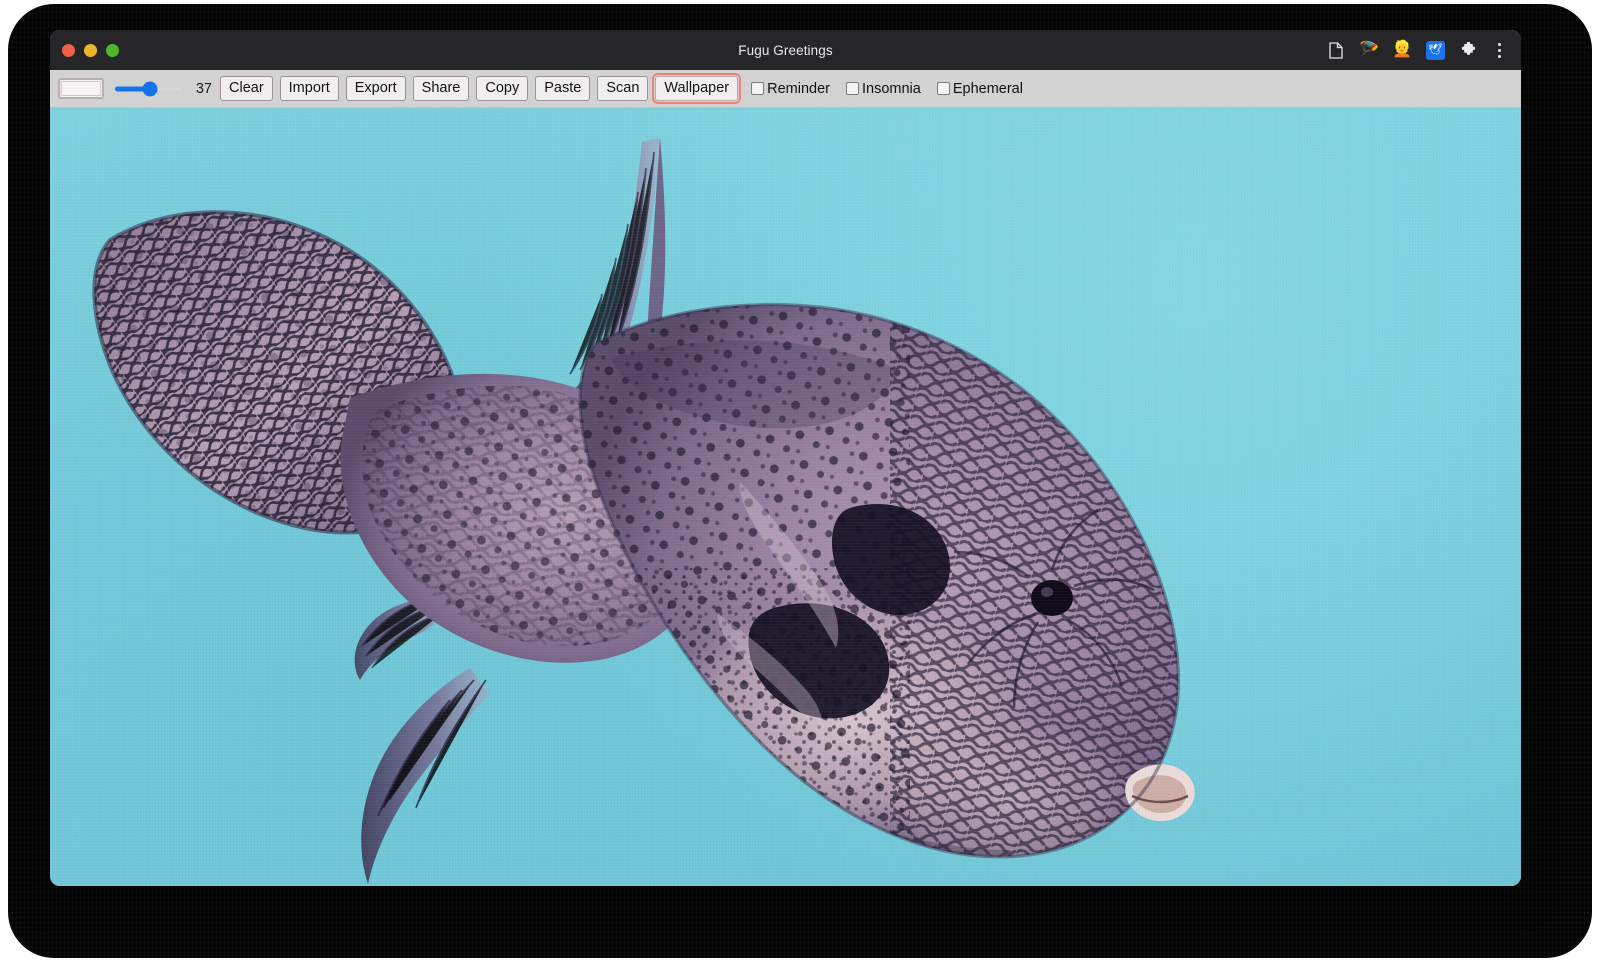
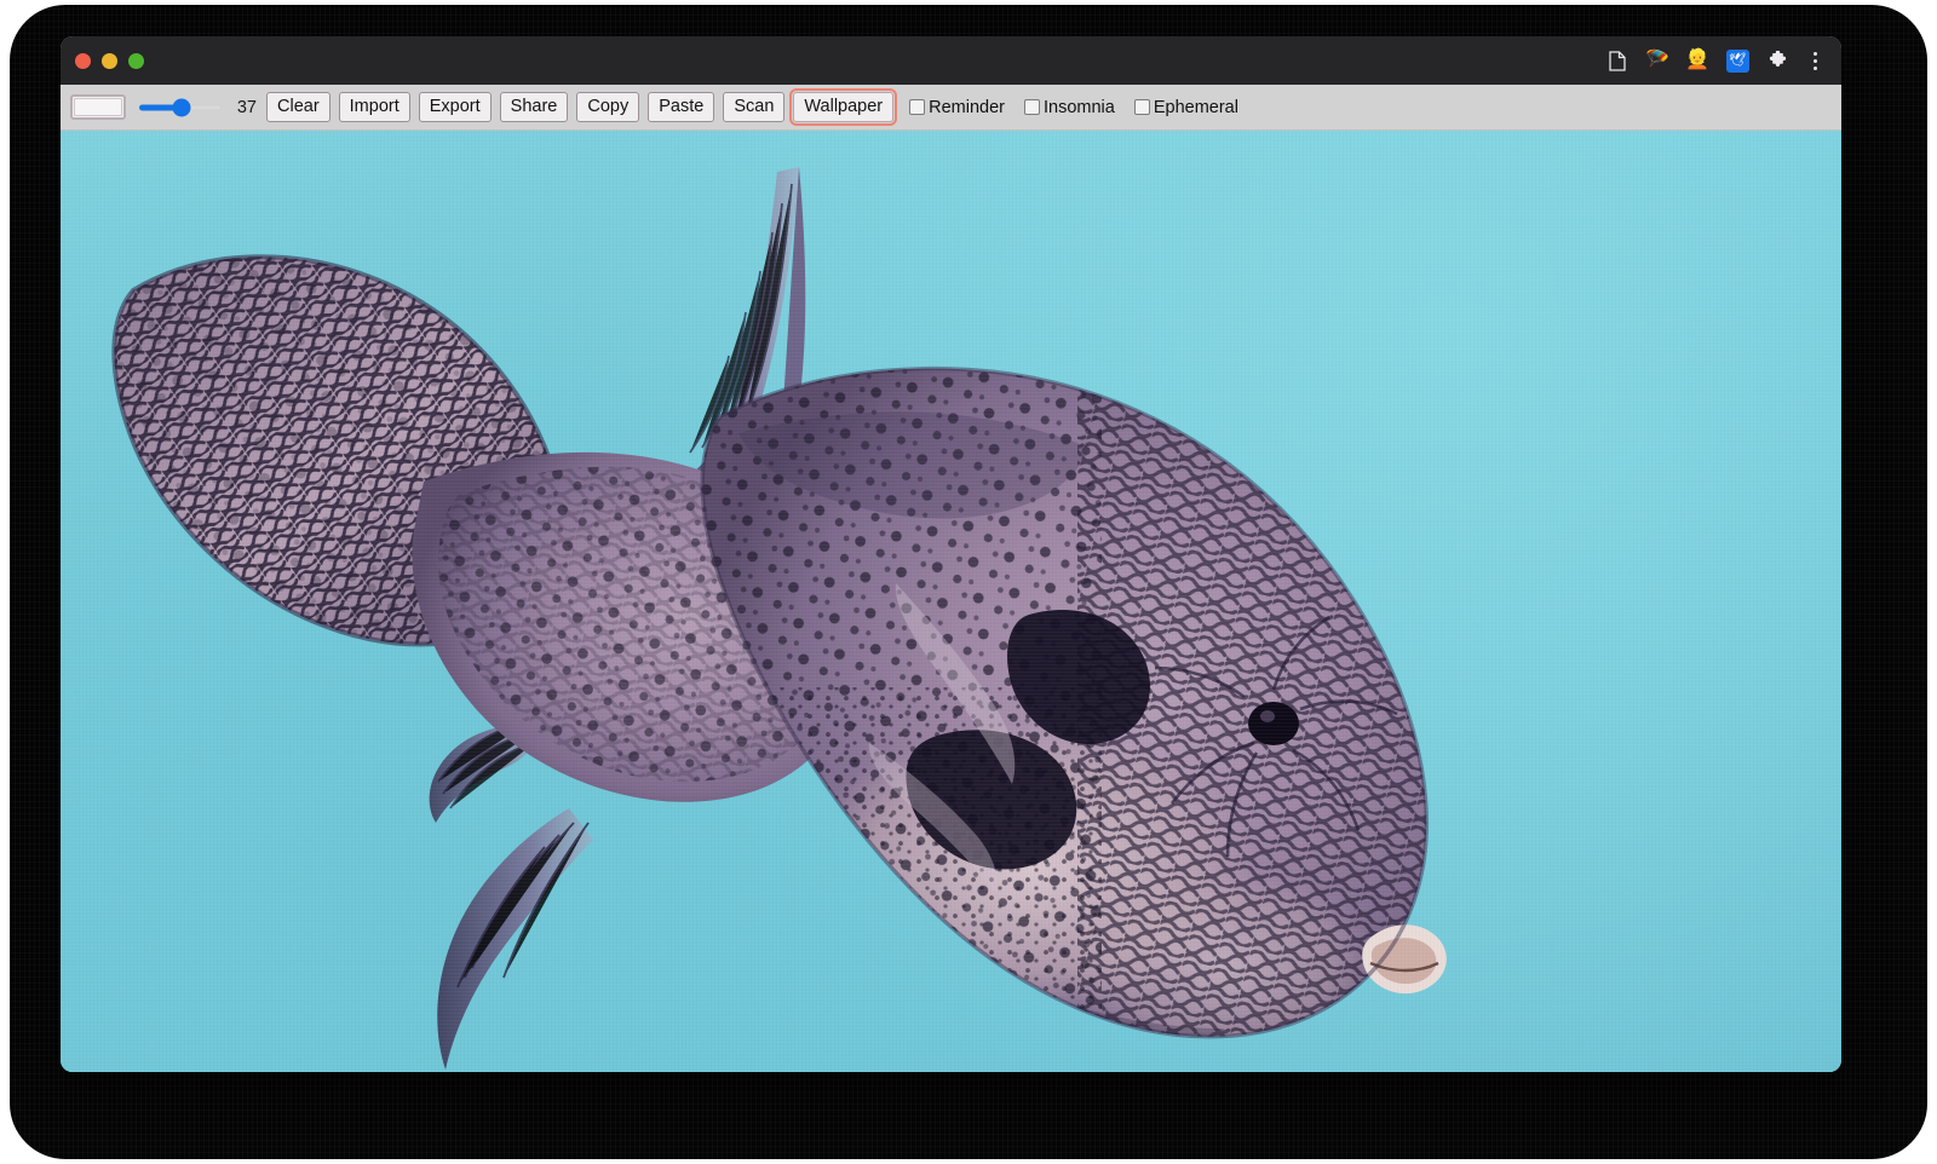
- Fugu Greetings
  🪂
  👱
  🕊
  37
  Clear
  Import
  Export
  Share
  Copy
  Paste
  Scan
  Wallpaper
  Reminder
  Insomnia
  Ephemeral
